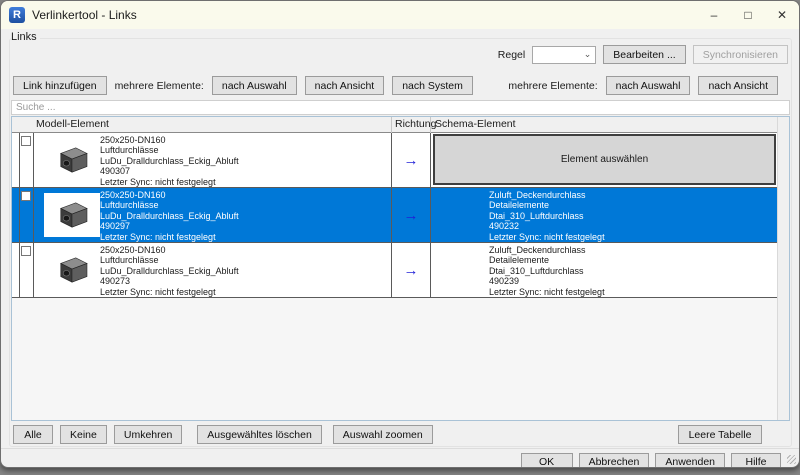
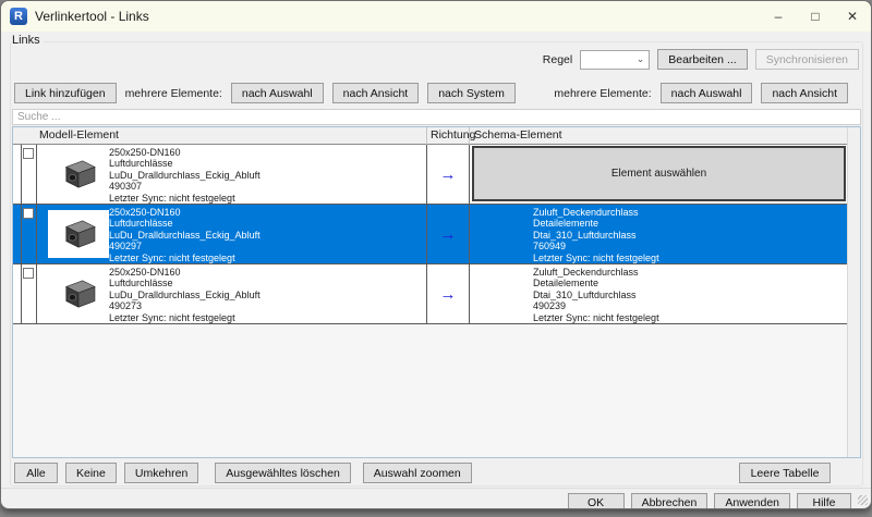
  R
  Verlinkertool - Links
  –
  □
  ✕
  Links
  Regel
  ⌄
  Bearbeiten ...
  Synchronisieren
  Link hinzufügen
  mehrere Elemente:
  nach Auswahl
  nach Ansicht
  nach System
  mehrere Elemente:
  nach Auswahl
  nach Ansicht
  Suche ...
  Modell-Element
  Richtung
  Schema-Element
  250x250-DN160
  Luftdurchlässe
  LuDu_Dralldurchlass_Eckig_Abluft
  490307
  Letzter Sync: nicht festgelegt
  →
  Element auswählen
  250x250-DN160
  Luftdurchlässe
  LuDu_Dralldurchlass_Eckig_Abluft
  490297
  Letzter Sync: nicht festgelegt
  →
  Zuluft_Deckendurchlass
  Detailelemente
  Dtai_310_Luftdurchlass
- 490232
+ 760949
  Letzter Sync: nicht festgelegt
  250x250-DN160
  Luftdurchlässe
  LuDu_Dralldurchlass_Eckig_Abluft
  490273
  Letzter Sync: nicht festgelegt
  →
  Zuluft_Deckendurchlass
  Detailelemente
  Dtai_310_Luftdurchlass
  490239
  Letzter Sync: nicht festgelegt
  Alle
  Keine
  Umkehren
  Ausgewähltes löschen
  Auswahl zoomen
  Leere Tabelle
  OK
  Abbrechen
  Anwenden
  Hilfe
